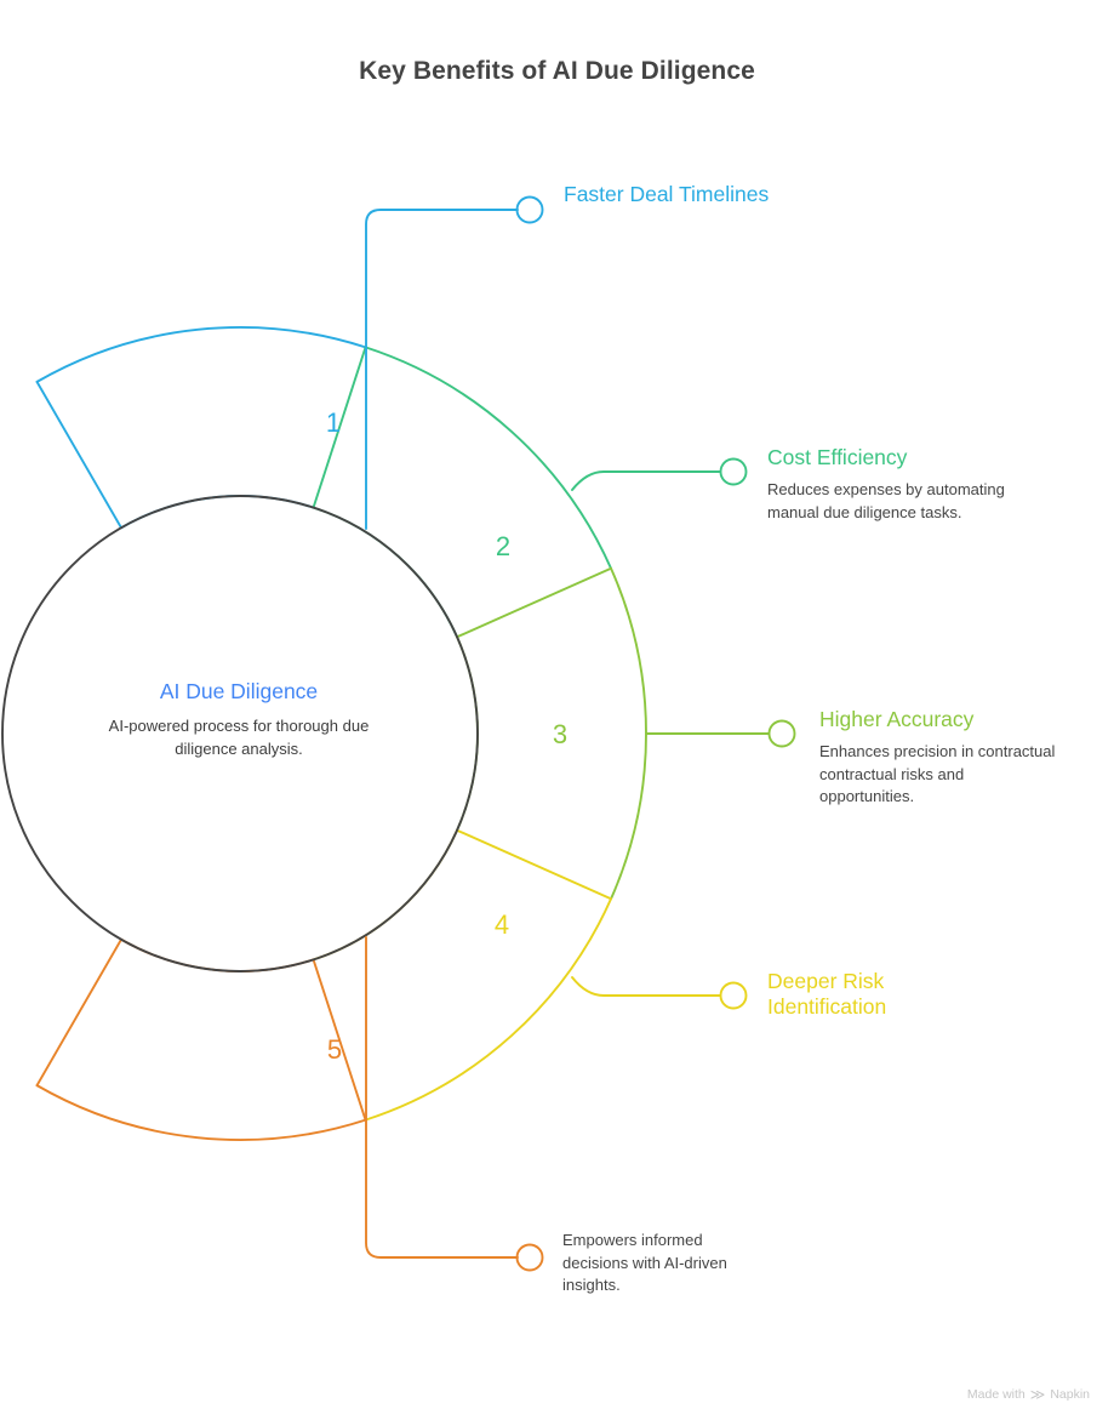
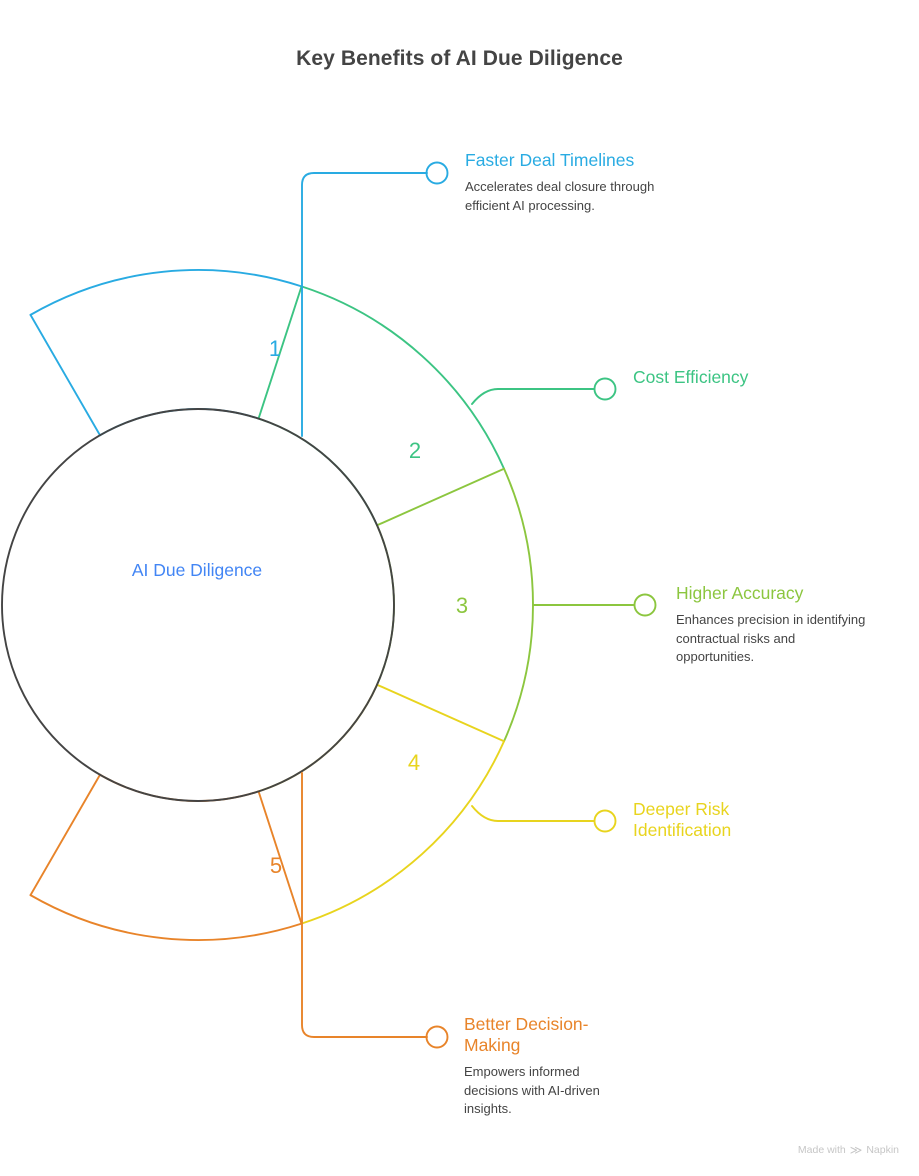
  Key Benefits of AI Due Diligence
  1
  2
  3
  4
  5
  AI Due Diligence
- AI-powered process for thorough due diligence analysis.
  Faster Deal Timelines
+ Accelerates deal closure through efficient AI processing.
  Cost Efficiency
- Reduces expenses by automating manual due diligence tasks.
  Higher Accuracy
- Enhances precision in contractual contractual risks and opportunities.
+ Enhances precision in identifying contractual risks and opportunities.
  Deeper Risk Identification
+ Better Decision-Making
  Empowers informed decisions with AI-driven insights.
  Made with
  ≫
  Napkin
